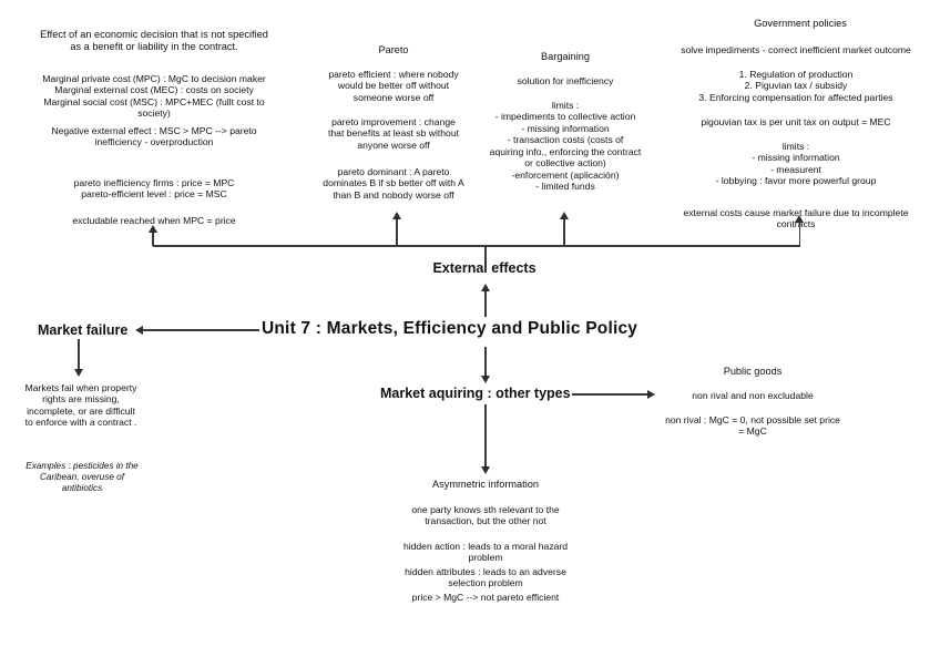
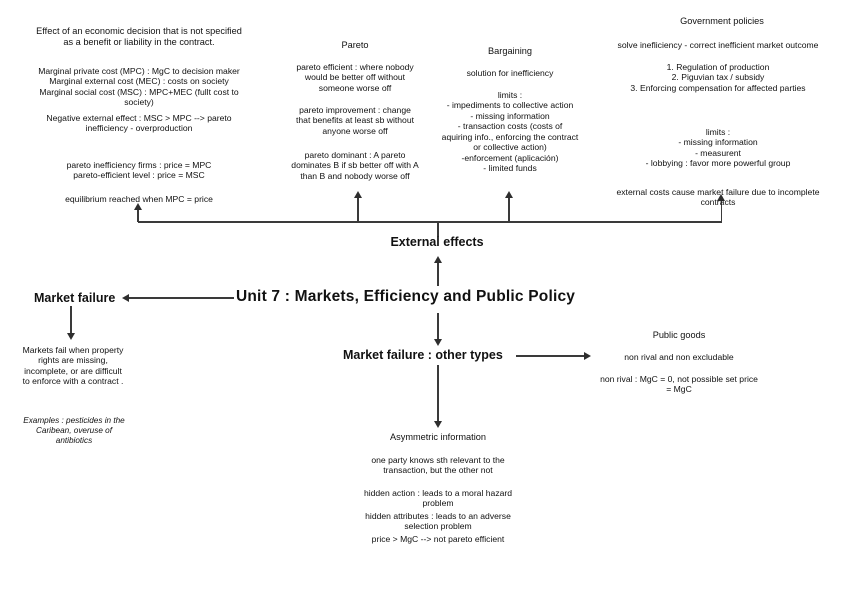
  Effect of an economic decision that is not specified
  as a benefit or liability in the contract.
  Marginal private cost (MPC) : MgC to decision maker
  Marginal external cost (MEC) : costs on society
  Marginal social cost (MSC) : MPC+MEC (fullt cost to
  society)
  Negative external effect : MSC > MPC --> pareto
  inefficiency - overproduction
  pareto inefficiency firms : price = MPC
  pareto-efficient level : price = MSC
- excludable reached when MPC = price
+ equilibrium reached when MPC = price
  Pareto
  pareto efficient : where nobody
  would be better off without
  someone worse off
  pareto improvement : change
  that benefits at least sb without
  anyone worse off
  pareto dominant : A pareto
  dominates B if sb better off with A
  than B and nobody worse off
  Bargaining
  solution for inefficiency
  limits :
  - impediments to collective action
  - missing information
  - transaction costs (costs of
  aquiring info., enforcing the contract
  or collective action)
  -enforcement (aplicación)
  - limited funds
  Government policies
- solve impediments - correct inefficient market outcome
+ solve inefliciency - correct inefficient market outcome
  1. Regulation of production
  2. Piguvian tax / subsidy
  3. Enforcing compensation for affected parties
- pigouvian tax is per unit tax on output = MEC
  limits :
  - missing information
  - measurent
  - lobbying : favor more powerful group
  external costs cause market failure due to incomplete
  contracts
  External effects
  Unit 7 : Markets, Efficiency and Public Policy
  Market failure
- Market aquiring : other types
+ Market failure : other types
  Asymmetric information
  Markets fail when property
  rights are missing,
  incomplete, or are difficult
  to enforce with a contract .
  Examples : pesticides in the
  Caribean, overuse of
  antibiotics
  Public goods
  non rival and non excludable
  non rival : MgC = 0, not possible set price
  = MgC
  one party knows sth relevant to the
  transaction, but the other not
  hidden action : leads to a moral hazard
  problem
  hidden attributes : leads to an adverse
  selection problem
  price > MgC --> not pareto efficient
